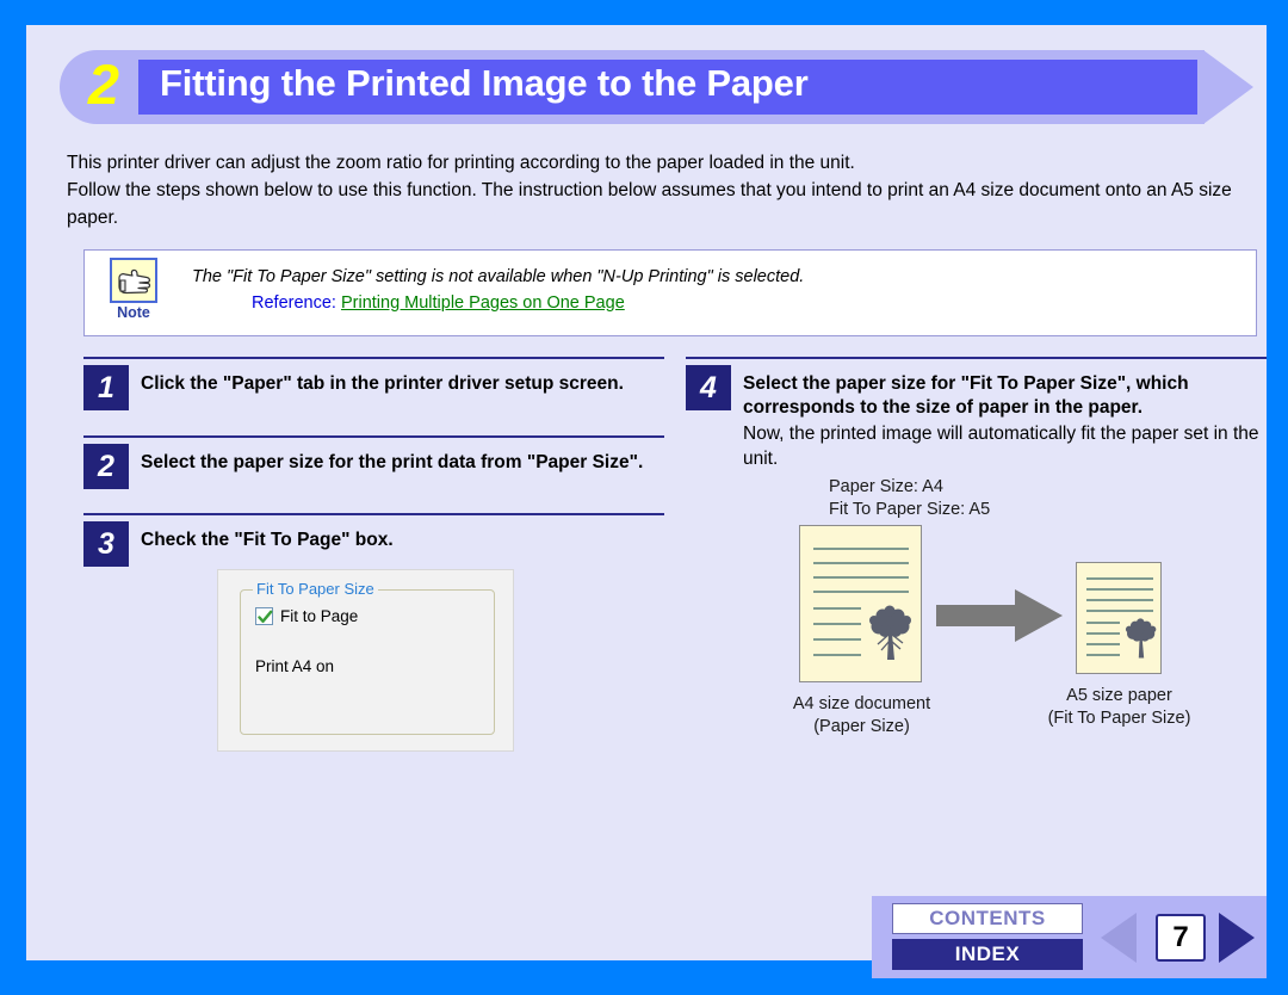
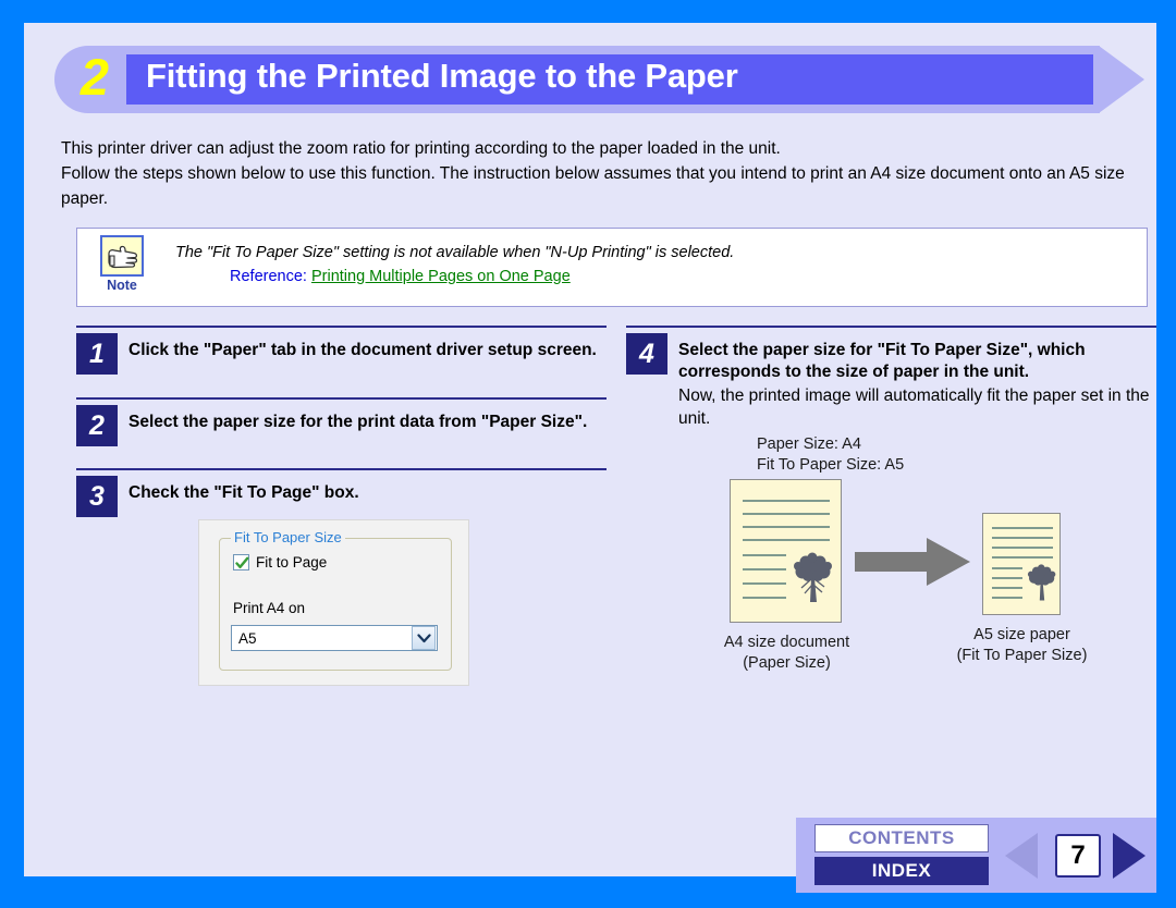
  2
  Fitting the Printed Image to the Paper
  This printer driver can adjust the zoom ratio for printing according to the paper loaded in the unit.
  Follow the steps shown below to use this function. The instruction below assumes that you intend to print an A4 size document onto an A5 size paper.
  Note
  The "Fit To Paper Size" setting is not available when "N-Up Printing" is selected.
  Reference: Printing Multiple Pages on One Page
  1
- Click the "Paper" tab in the printer driver setup screen.
+ Click the "Paper" tab in the document driver setup screen.
  2
  Select the paper size for the print data from "Paper Size".
  3
  Check the "Fit To Page" box.
  4
- Select the paper size for "Fit To Paper Size", which corresponds to the size of paper in the paper.
+ Select the paper size for "Fit To Paper Size", which corresponds to the size of paper in the unit.
  Now, the printed image will automatically fit the paper set in the unit.
  Fit To Paper Size
  Fit to Page
  Print A4 on
+ A5
  Paper Size: A4
  Fit To Paper Size: A5
  A4 size document
  (Paper Size)
  A5 size paper
  (Fit To Paper Size)
  CONTENTS
  INDEX
  7
